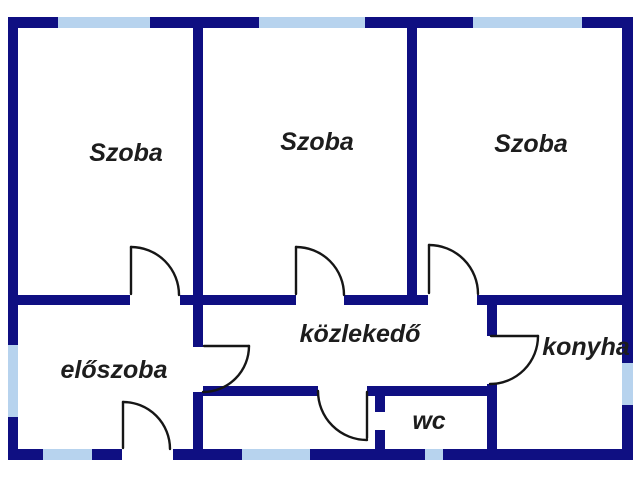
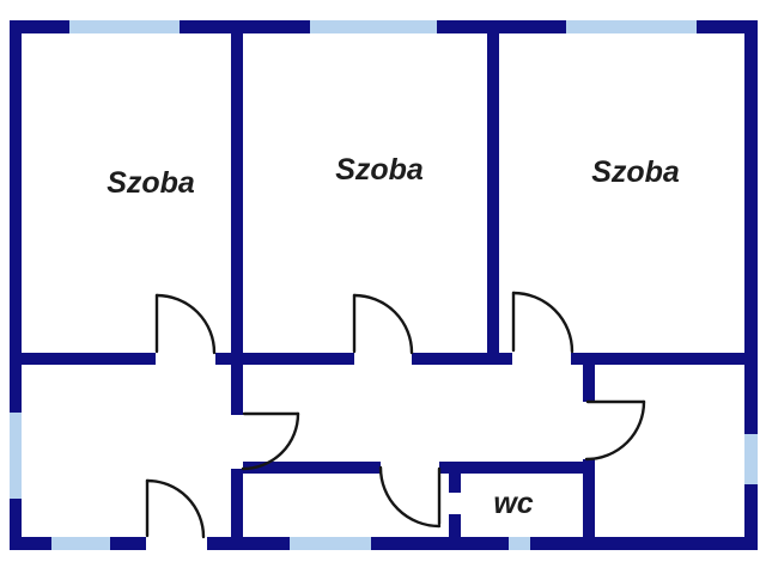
  Szoba
  Szoba
  Szoba
- előszoba
- közlekedő
- konyha
  wc
